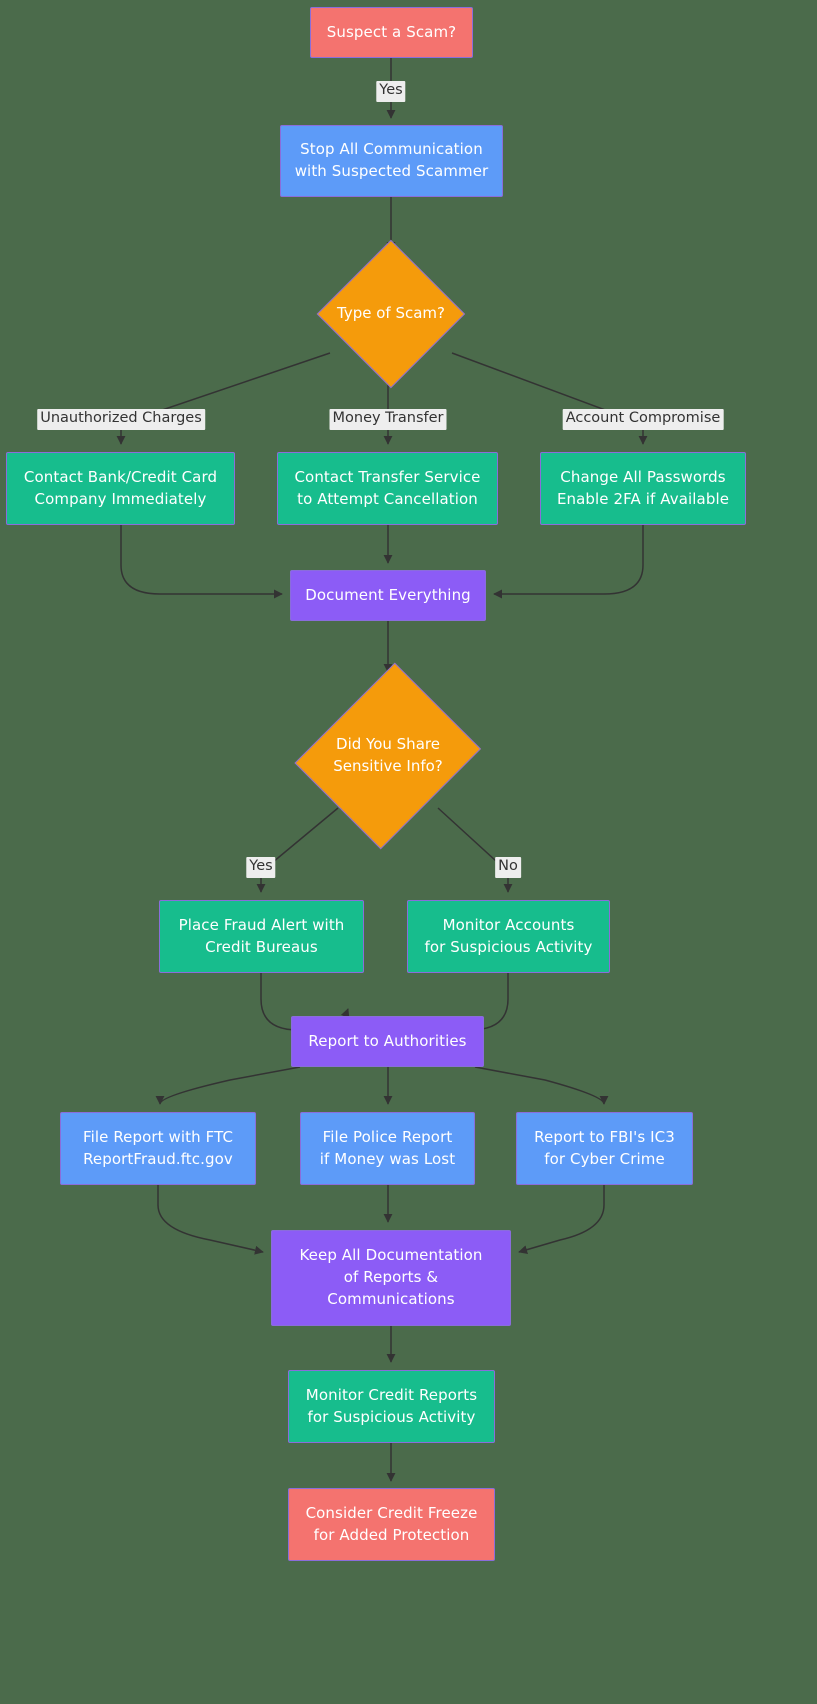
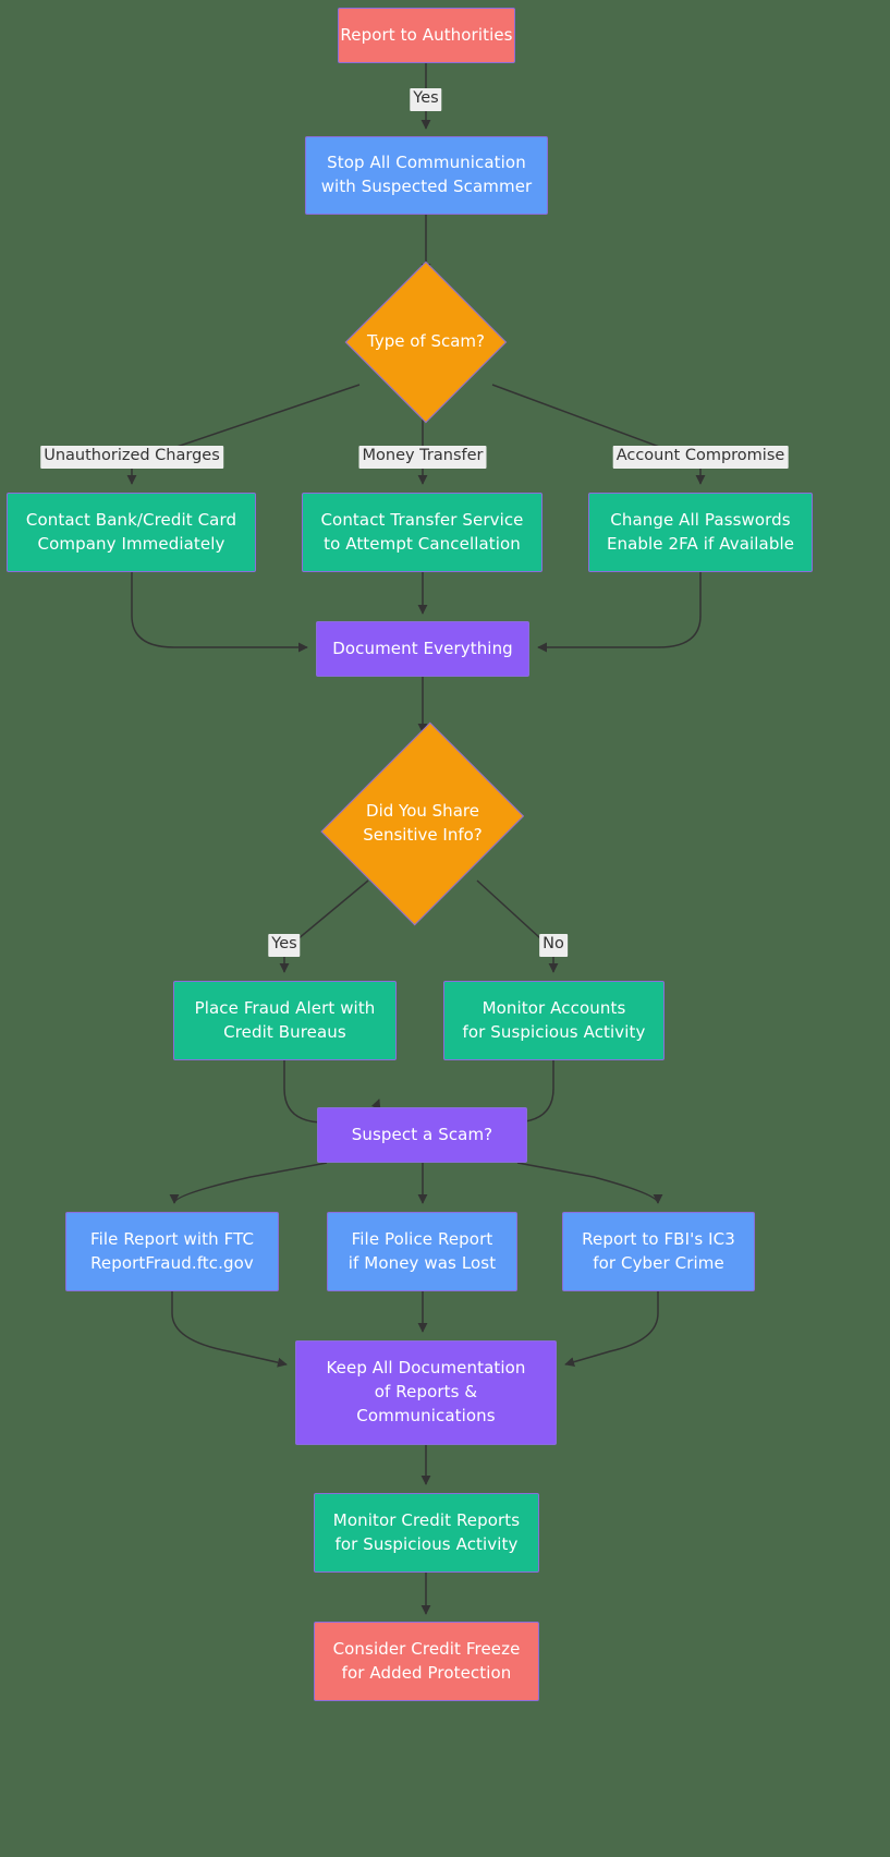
- Suspect a Scam?
+ Report to Authorities
  Stop All Communication
  with Suspected Scammer
  Type of Scam?
  Contact Bank/Credit Card
  Company Immediately
  Contact Transfer Service
  to Attempt Cancellation
  Change All Passwords
  Enable 2FA if Available
  Document Everything
  Did You Share
  Sensitive Info?
  Place Fraud Alert with
  Credit Bureaus
  Monitor Accounts
  for Suspicious Activity
- Report to Authorities
+ Suspect a Scam?
  File Report with FTC
  ReportFraud.ftc.gov
  File Police Report
  if Money was Lost
  Report to FBI's IC3
  for Cyber Crime
  Keep All Documentation
  of Reports &
  Communications
  Monitor Credit Reports
  for Suspicious Activity
  Consider Credit Freeze
  for Added Protection
  Yes
  Unauthorized Charges
  Money Transfer
  Account Compromise
  Yes
  No
